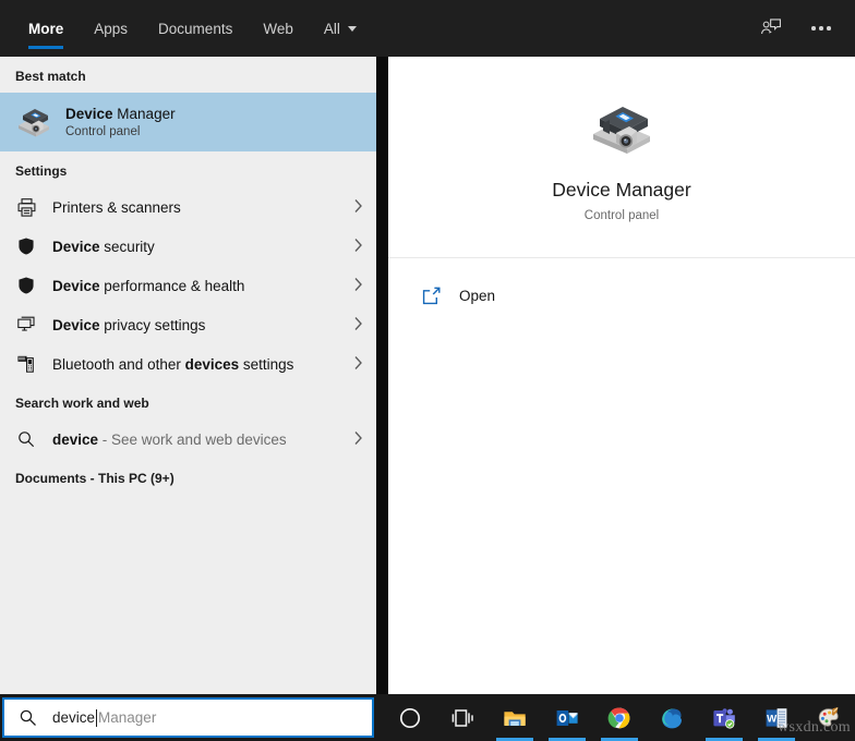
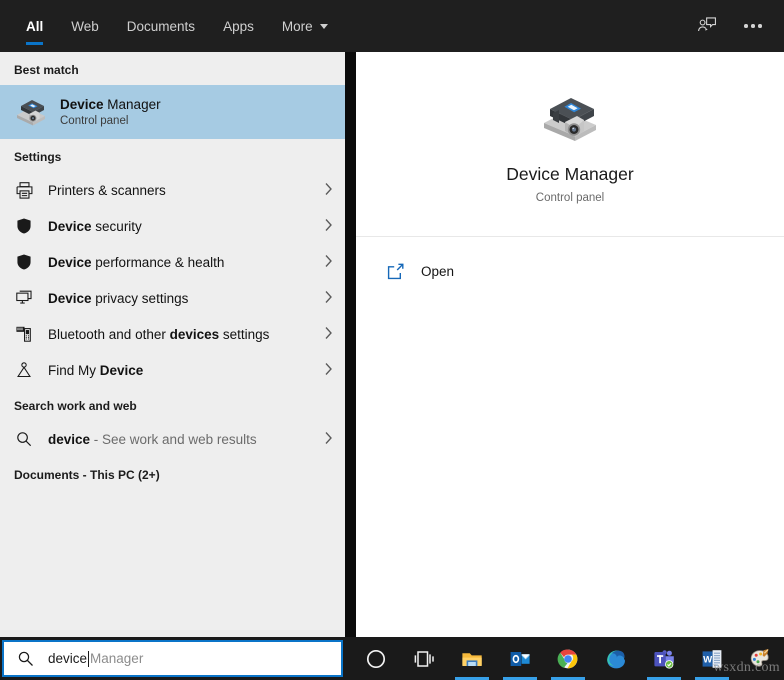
- More
+ All
- Apps
+ Web
  Documents
- Web
+ Apps
- All
+ More
  Best match
  Device Manager
  Control panel
  Settings
  Printers & scanners
  Device security
  Device performance & health
  Device privacy settings
  Bluetooth and other devices settings
+ Find My Device
  Search work and web
- device - See work and web devices
+ device - See work and web results
- Documents - This PC (9+)
+ Documents - This PC (2+)
  Device Manager
  Control panel
  Open
  device
  Manager
  W
  wsxdn.com
